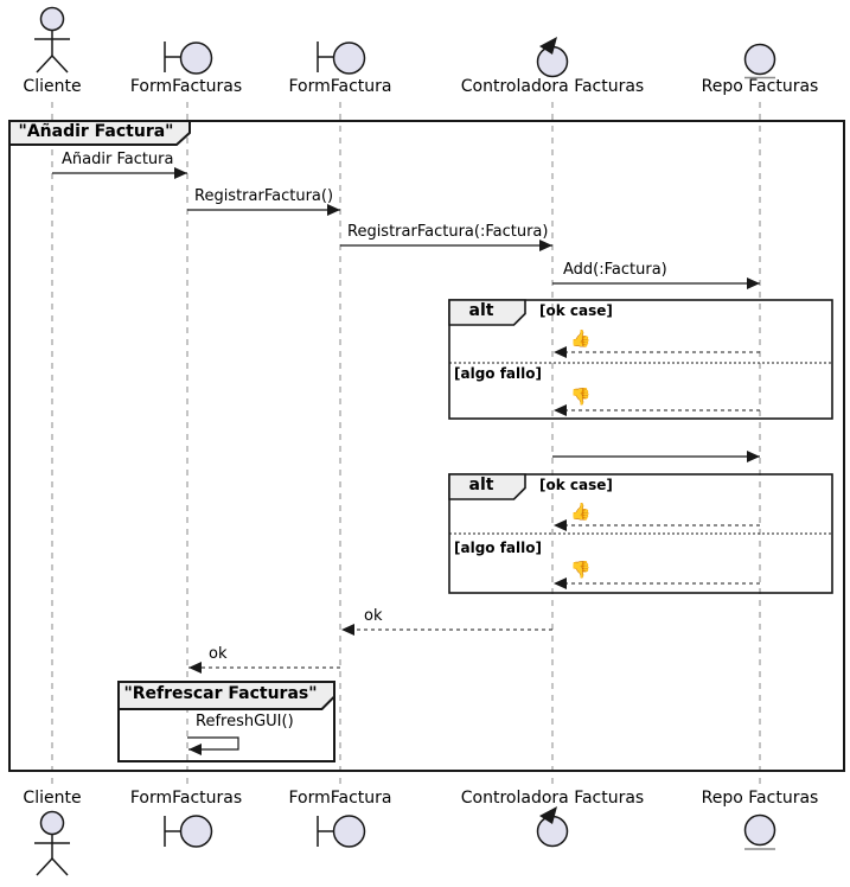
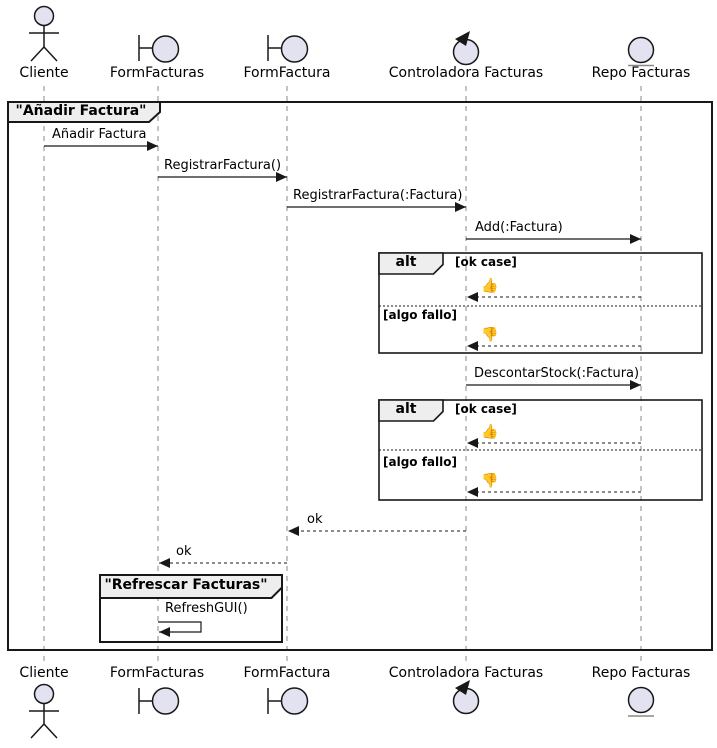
  Cliente
  FormFacturas
  FormFactura
  Controladora Facturas
  Repo Facturas
  Cliente
  FormFacturas
  FormFactura
  Controladora Facturas
  Repo Facturas
  "Añadir Factura"
  "Refrescar Facturas"
  Añadir Factura
  RegistrarFactura()
  RegistrarFactura(:Factura)
  Add(:Factura)
+ DescontarStock(:Factura)
  ok
  ok
  RefreshGUI()
  alt
  [ok case]
  👍
  [algo fallo]
  👎
  alt
  [ok case]
  👍
  [algo fallo]
  👎
